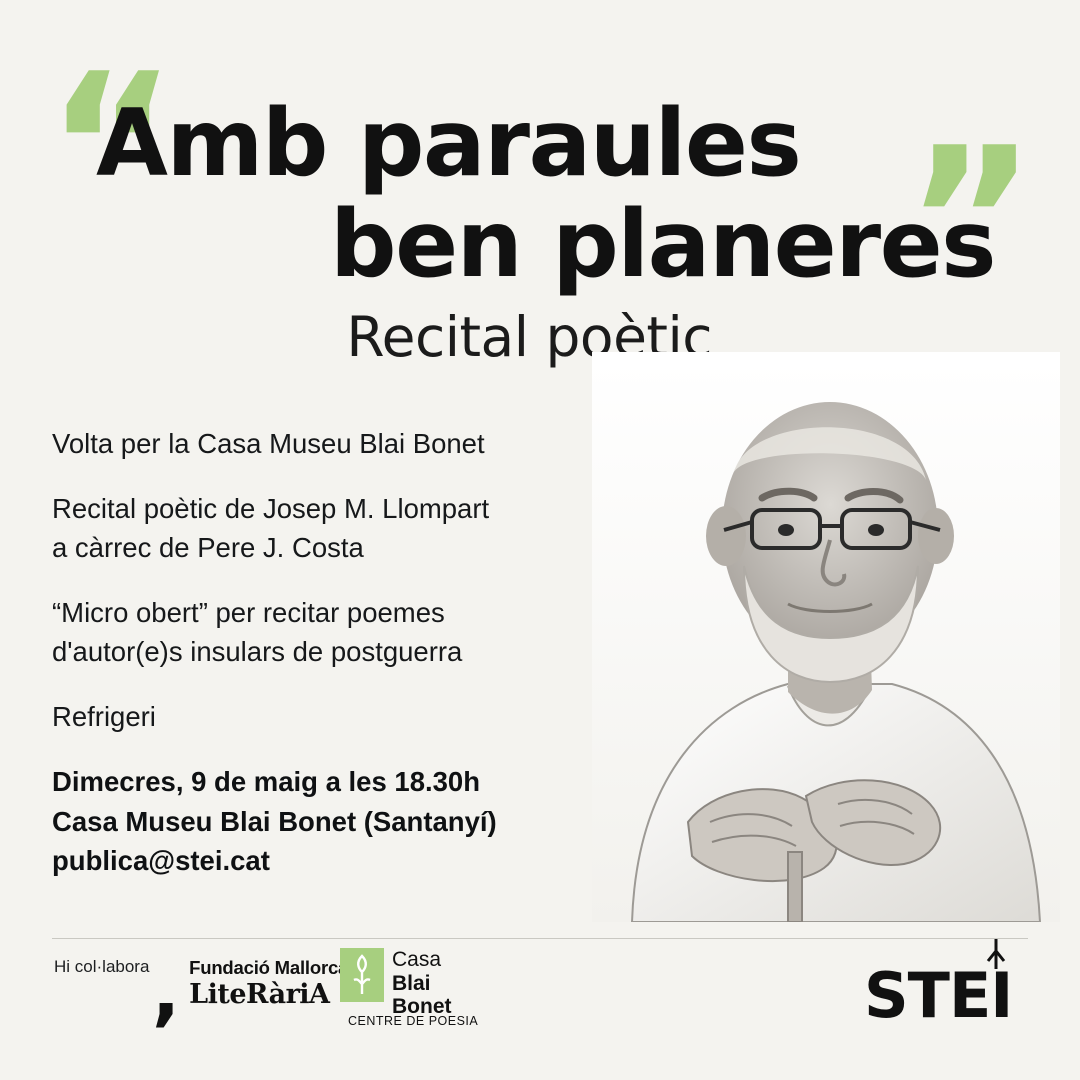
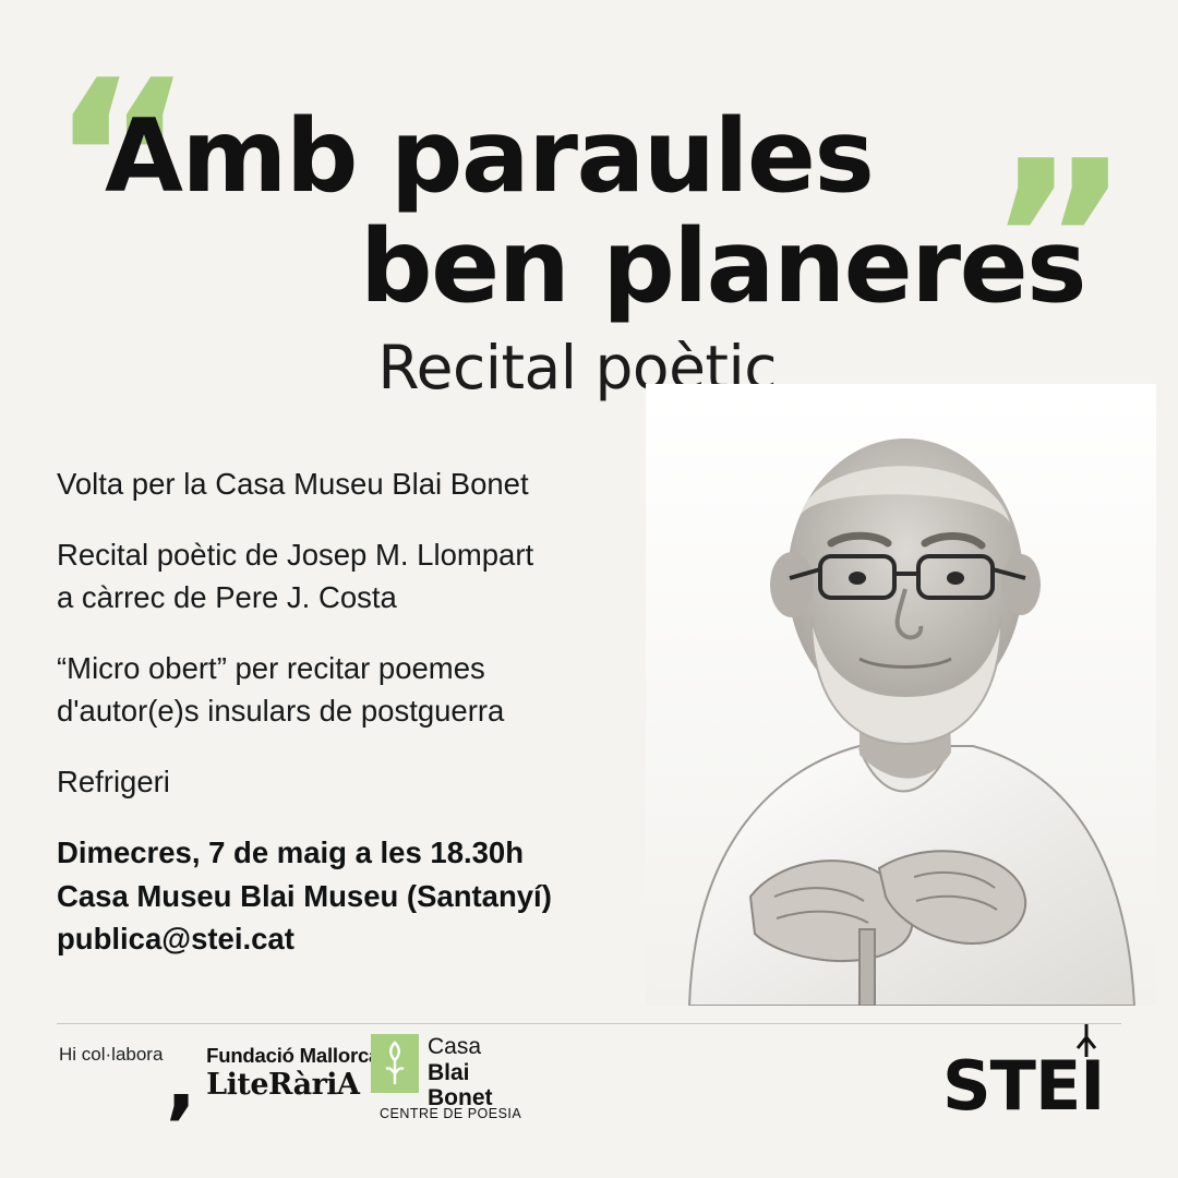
  “
  ”
  Amb paraules
  ben planeres
  Recital poètic
  Volta per la Casa Museu Blai Bonet
  Recital poètic de Josep M. Llompart
  a càrrec de Pere J. Costa
  “Micro obert” per recitar poemes
  d'autor(e)s insulars de postguerra
  Refrigeri
- Dimecres, 9 de maig a les 18.30h
+ Dimecres, 7 de maig a les 18.30h
- Casa Museu Blai Bonet (Santanyí)
+ Casa Museu Blai Museu (Santanyí)
  publica@stei.cat
  Hi col·labora
  ,
  Fundació Mallorc
  LiteRàriA
  Casa
  Blai
  Bonet
  CENTRE DE POESIA
  STEI
